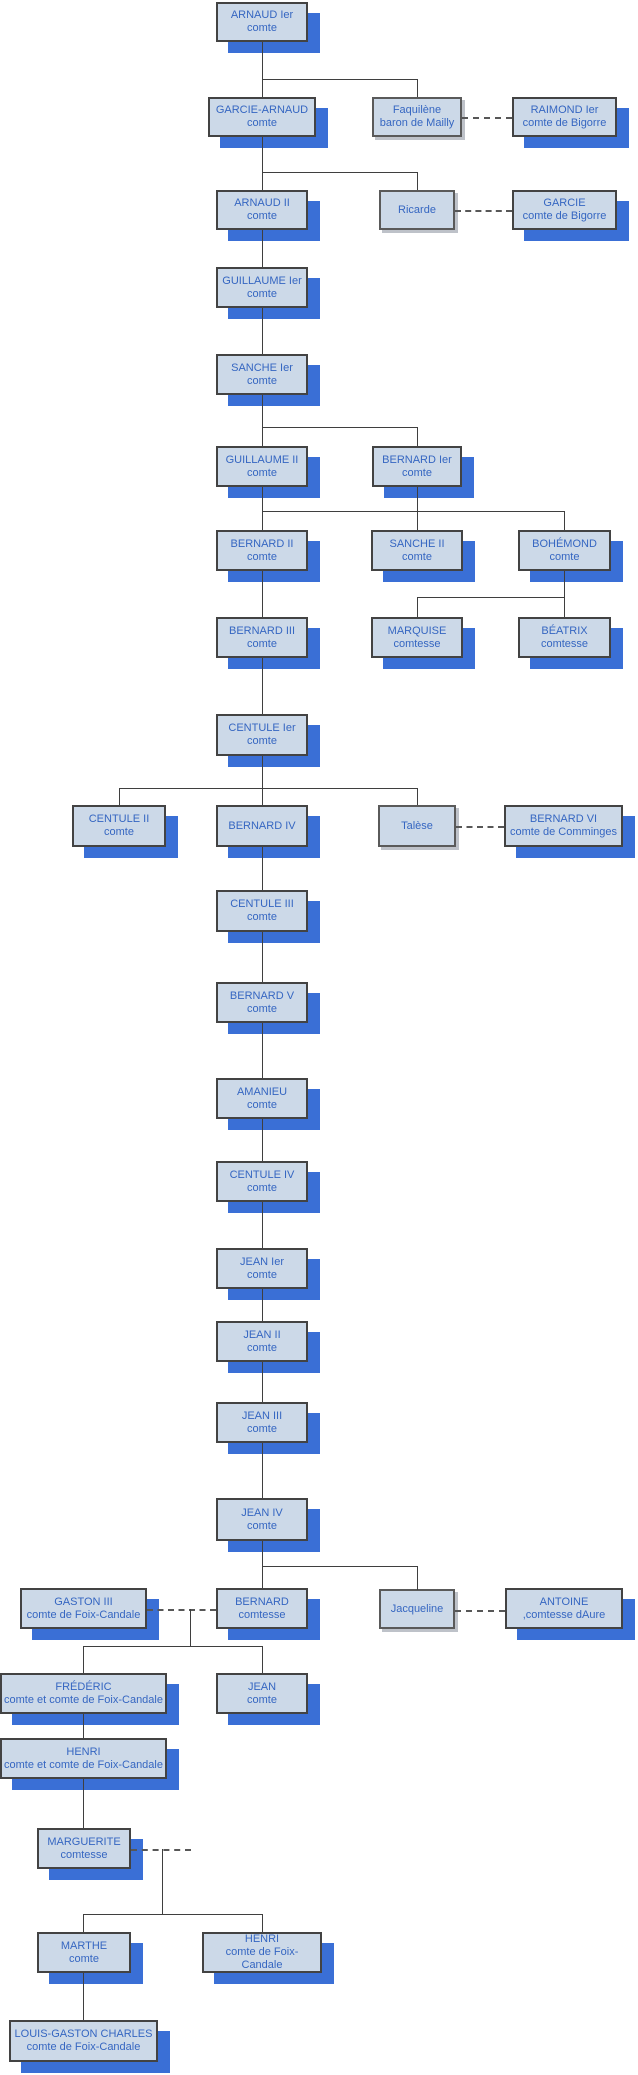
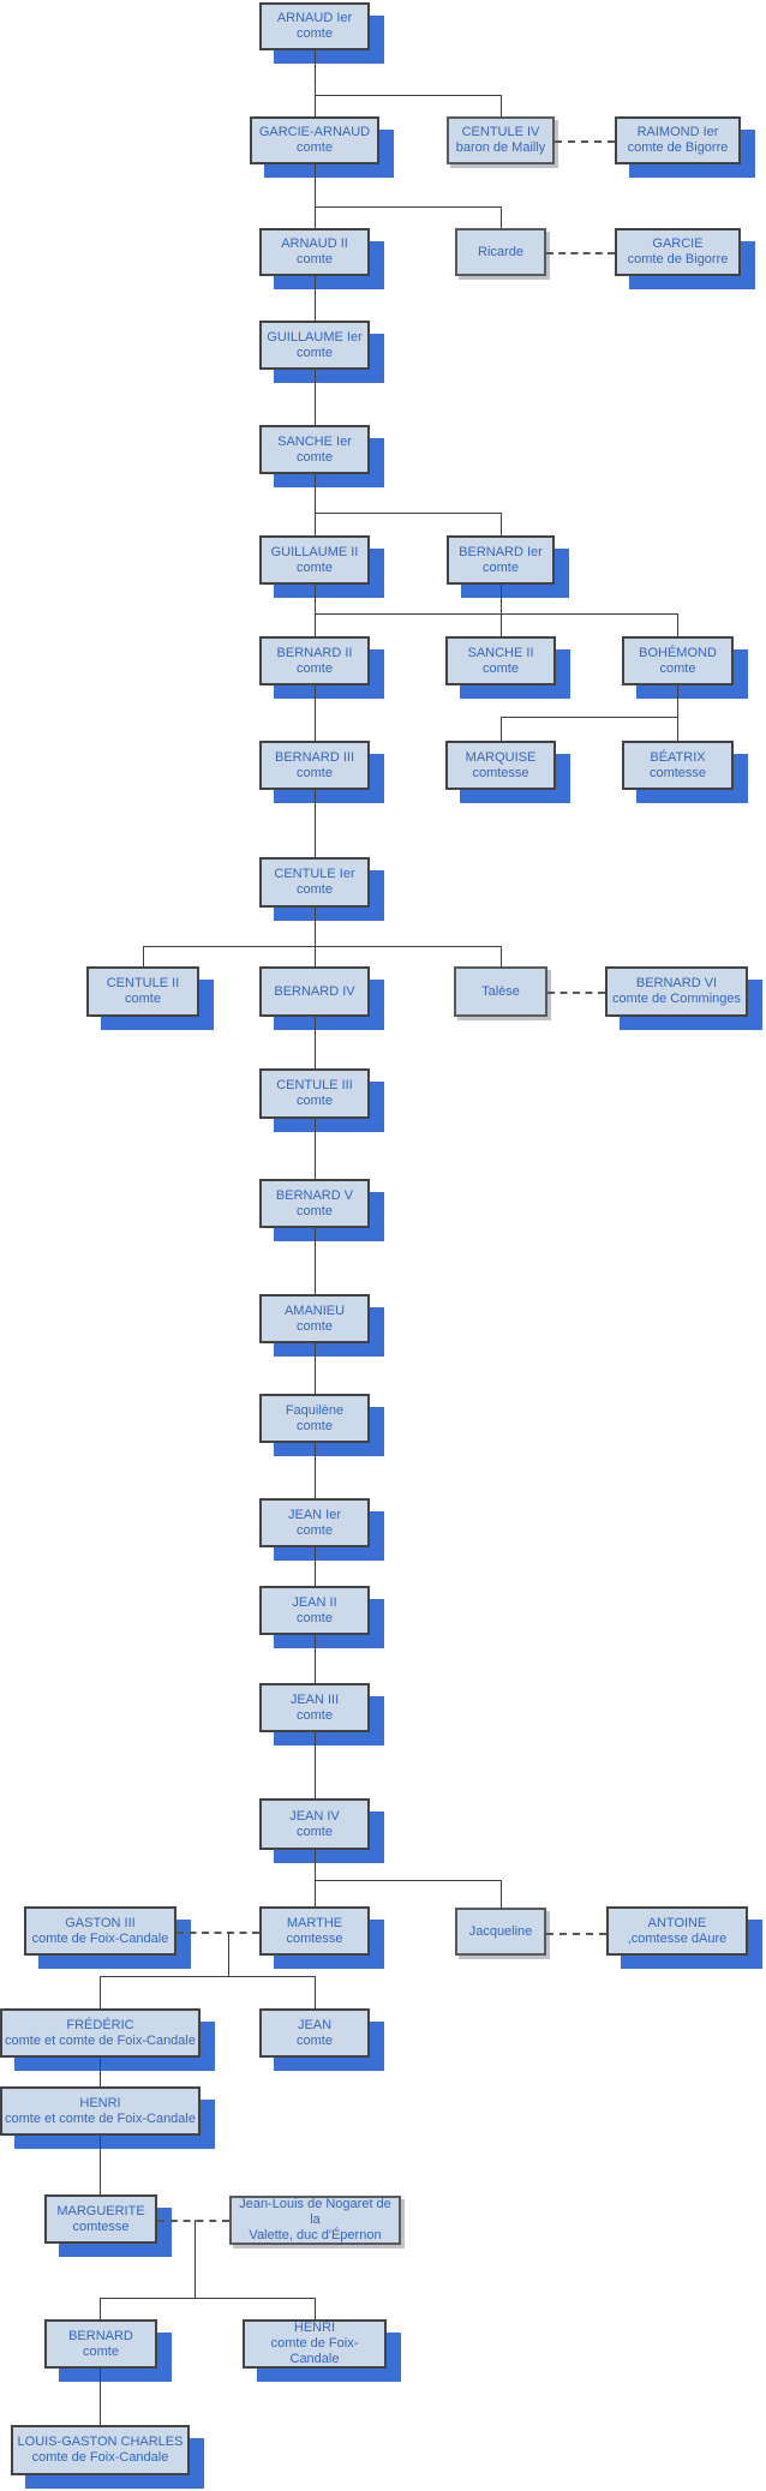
  ARNAUD Ier
  comte
  GARCIE-ARNAUD
  comte
- Faquilène
+ CENTULE IV
  baron de Mailly
  RAIMOND Ier
  comte de Bigorre
  ARNAUD II
  comte
  Ricarde
  GARCIE
  comte de Bigorre
  GUILLAUME Ier
  comte
  SANCHE Ier
  comte
  GUILLAUME II
  comte
  BERNARD Ier
  comte
  BERNARD II
  comte
  SANCHE II
  comte
  BOHÉMOND
  comte
  BERNARD III
  comte
  MARQUISE
  comtesse
  BÉATRIX
  comtesse
  CENTULE Ier
  comte
  CENTULE II
  comte
  BERNARD IV
  Talèse
  BERNARD VI
  comte de Comminges
  CENTULE III
  comte
  BERNARD V
  comte
  AMANIEU
  comte
- CENTULE IV
+ Faquilène
  comte
  JEAN Ier
  comte
  JEAN II
  comte
  JEAN III
  comte
  JEAN IV
  comte
  GASTON III
  comte de Foix-Candale
- BERNARD
+ MARTHE
  comtesse
  Jacqueline
  ANTOINE
  ,comtesse dAure
  FRÉDÉRIC
  comte et comte de Foix-Candale
  JEAN
  comte
  HENRI
  comte et comte de Foix-Candale
  MARGUERITE
  comtesse
+ Jean-Louis de Nogaret de la
+ Valette, duc d'Épernon
- MARTHE
+ BERNARD
  comte
  HENRI
  comte de Foix-Candale
  LOUIS-GASTON CHARLES
  comte de Foix-Candale
